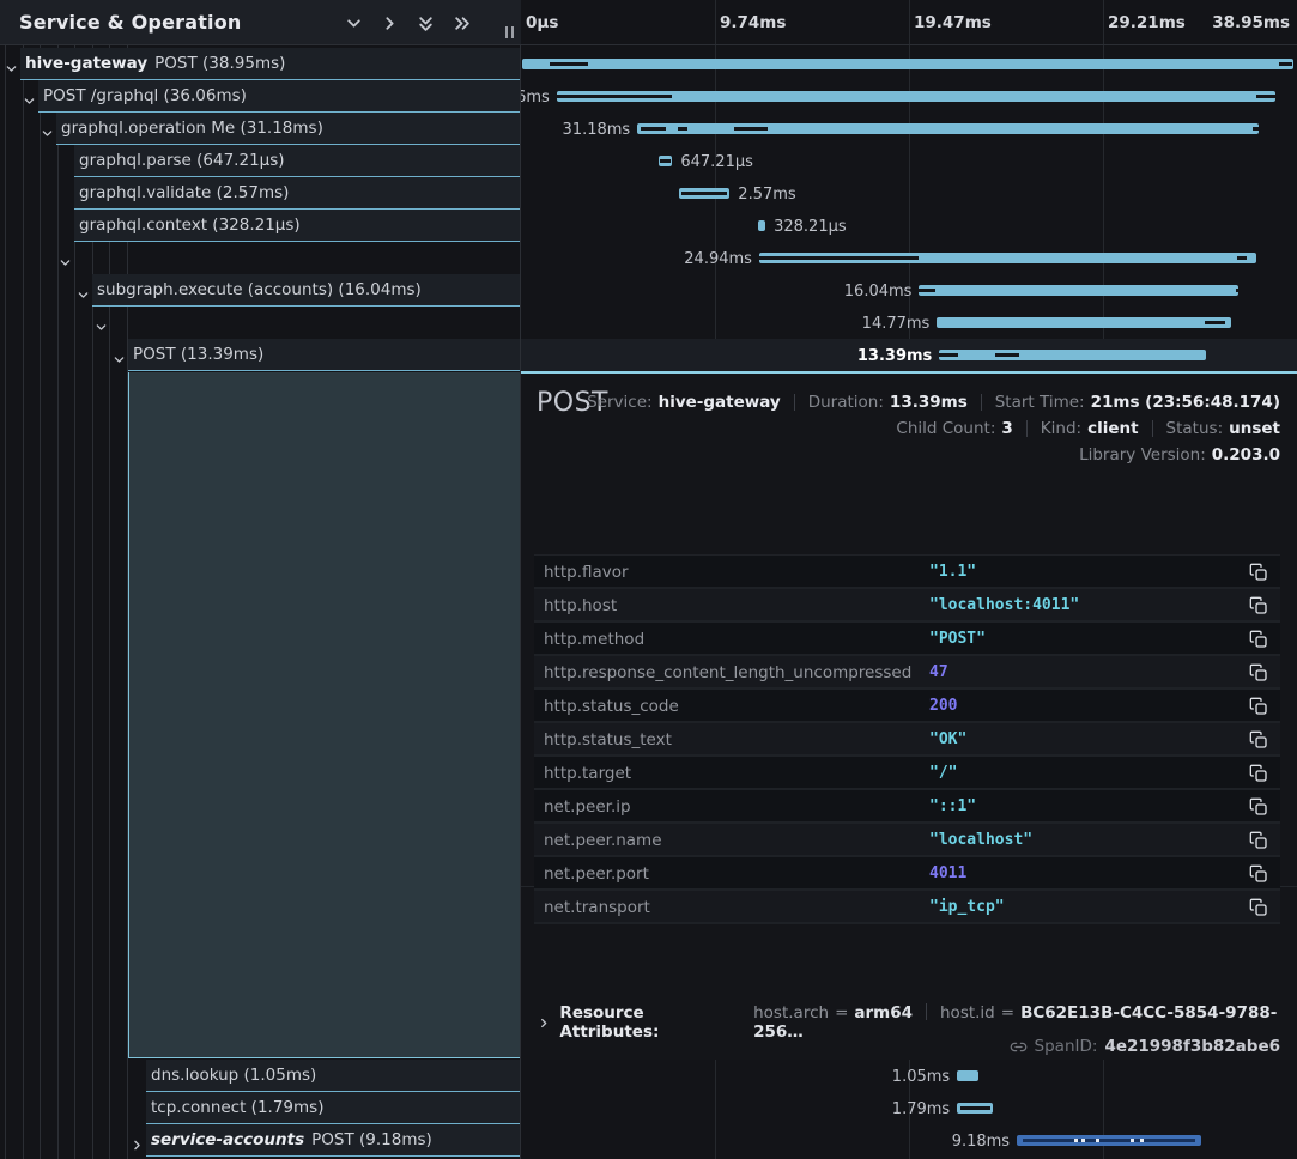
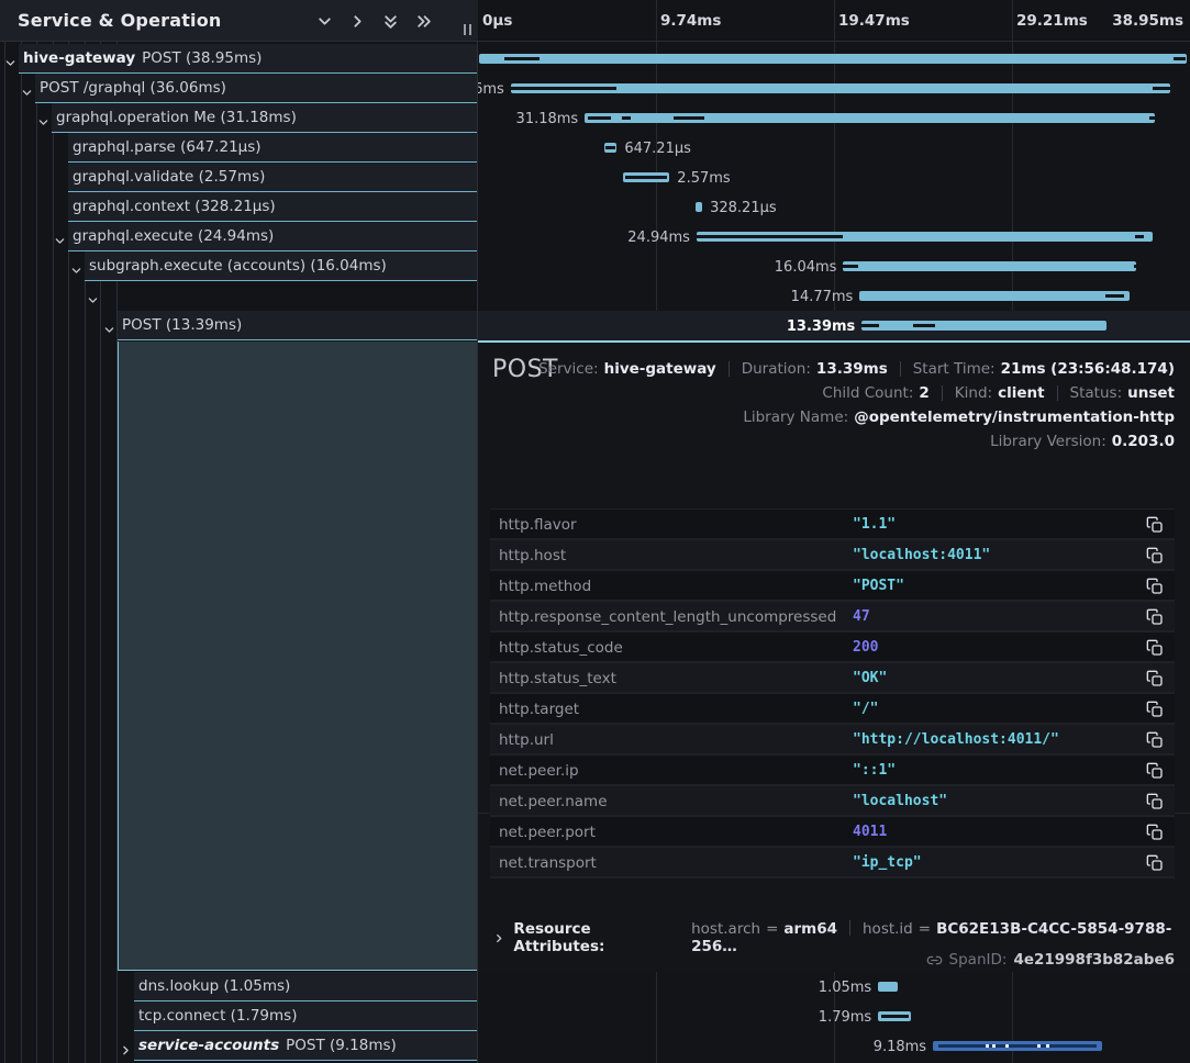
  Service & Operation
  hive-gateway
  POST (38.95ms)
  POST /graphql (36.06ms)
  graphql.operation Me (31.18ms)
  graphql.parse (647.21µs)
  graphql.validate (2.57ms)
  graphql.context (328.21µs)
+ graphql.execute (24.94ms)
  subgraph.execute (accounts) (16.04ms)
  POST (13.39ms)
  dns.lookup (1.05ms)
  tcp.connect (1.79ms)
  service-accounts
  POST (9.18ms)
  0µs
  9.74ms
  19.47ms
  29.21ms
  38.95ms
  31.18ms
  647.21µs
  2.57ms
  328.21µs
  24.94ms
  16.04ms
  14.77ms
  13.39ms
  1.05ms
  1.79ms
  9.18ms
  POST
  Service:
  hive-gateway
  Duration:
  13.39ms
  Start Time:
  21ms (23:56:48.174)
  Child Count:
- 3
+ 2
  Kind:
  client
  Status:
  unset
+ Library Name:
+ @opentelemetry/instrumentation-http
  Library Version:
  0.203.0
  http.flavor
  "1.1"
  http.host
  "localhost:4011"
  http.method
  "POST"
  http.response_content_length_uncompressed
  47
  http.status_code
  200
  http.status_text
  "OK"
  http.target
  "/"
+ http.url
+ "http://localhost:4011/"
  net.peer.ip
  "::1"
  net.peer.name
  "localhost"
  net.peer.port
  4011
  net.transport
  "ip_tcp"
  Resource Attributes:
  host.arch = arm64 host.id = BC62E13B-C4CC-5854-9788-256…
  SpanID:
  4e21998f3b82abe6
